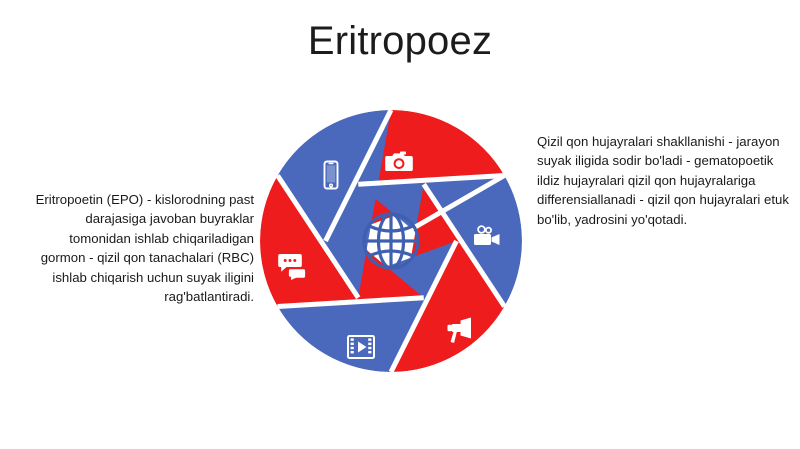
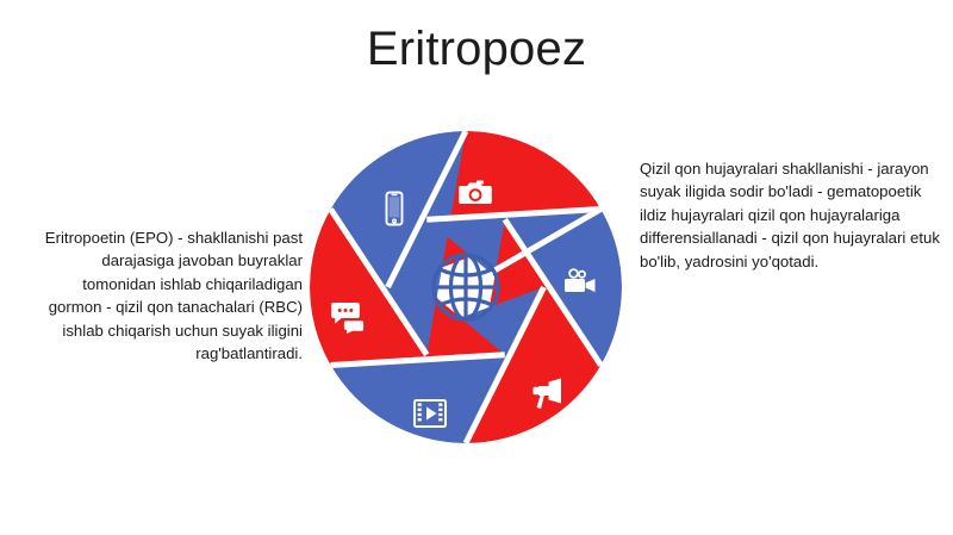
  Eritropoez
- Eritropoetin (EPO) - kislorodning past darajasiga javoban buyraklar tomonidan ishlab chiqariladigan gormon - qizil qon tanachalari (RBC) ishlab chiqarish uchun suyak iligini rag'batlantiradi.
+ Eritropoetin (EPO) - shakllanishi past darajasiga javoban buyraklar tomonidan ishlab chiqariladigan gormon - qizil qon tanachalari (RBC) ishlab chiqarish uchun suyak iligini rag'batlantiradi.
  Qizil qon hujayralari shakllanishi - jarayon suyak iligida sodir bo'ladi - gematopoetik ildiz hujayralari qizil qon hujayralariga differensiallanadi - qizil qon hujayralari etuk bo'lib, yadrosini yo'qotadi.
